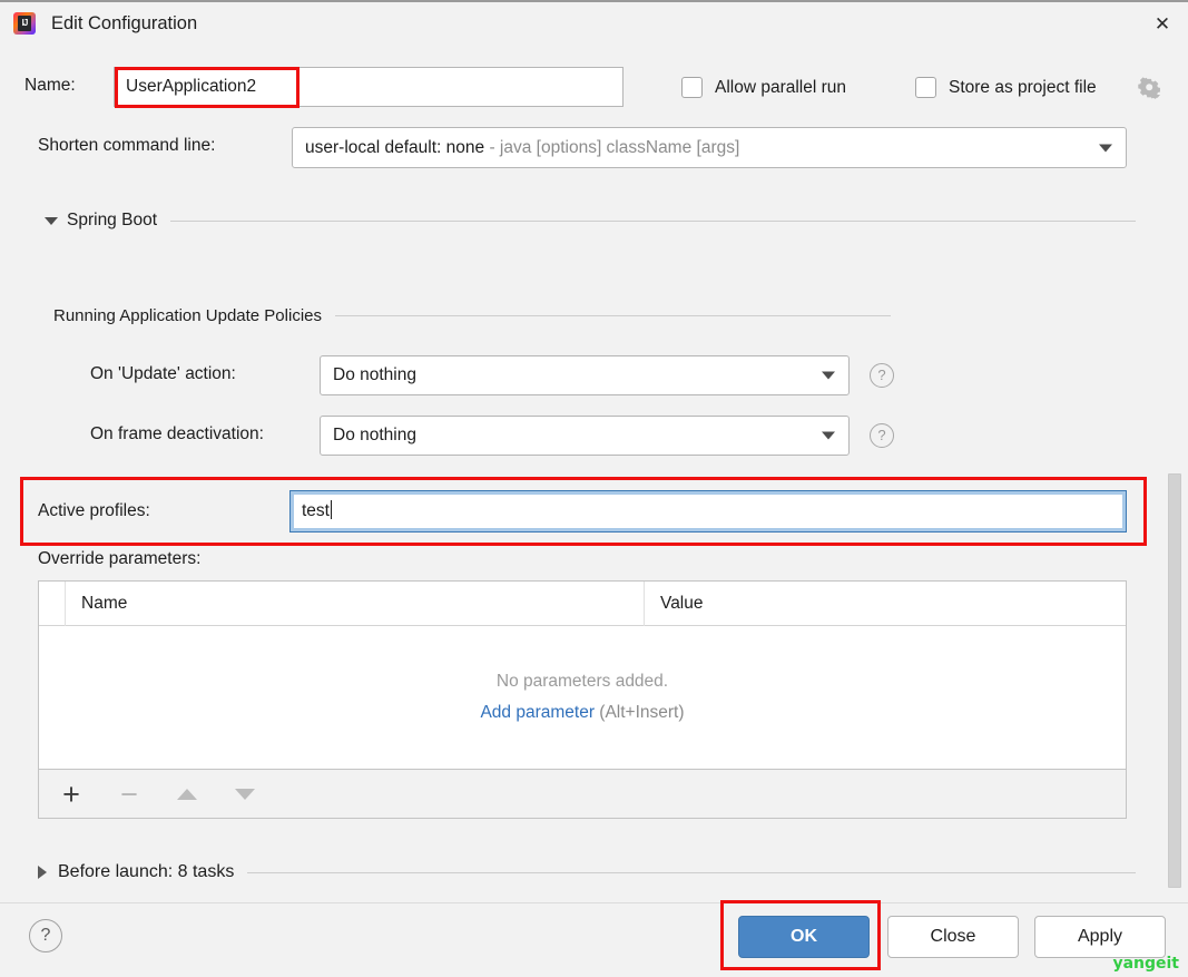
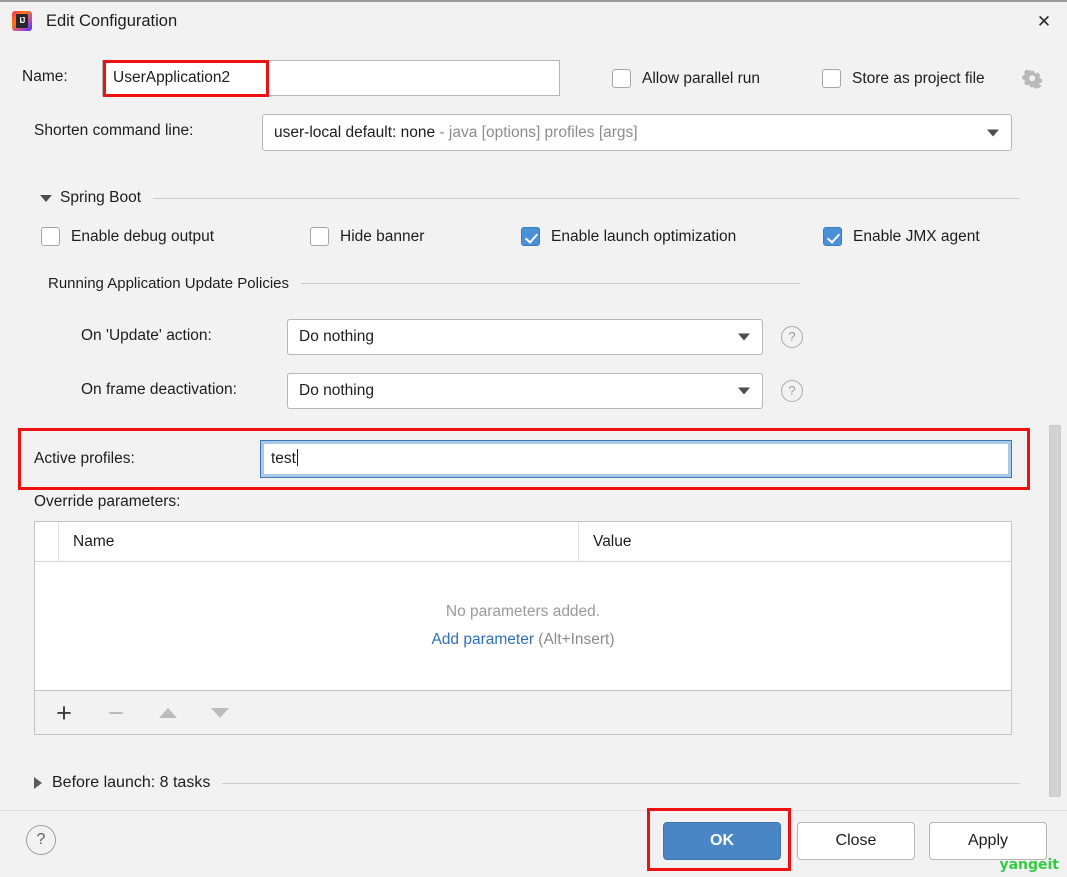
  IJ
  Edit Configuration
  ✕
  Name:
  UserApplication2
  Allow parallel run
  Store as project file
  Shorten command line:
- user-local default: none - java [options] className [args]
+ user-local default: none - java [options] profiles [args]
  Spring Boot
+ Enable debug output
+ Hide banner
+ Enable launch optimization
+ Enable JMX agent
  Running Application Update Policies
  On 'Update' action:
  Do nothing
  ?
  On frame deactivation:
  Do nothing
  ?
  Active profiles:
  test
  Override parameters:
  Name
  Value
  No parameters added.
  Add parameter (Alt+Insert)
  +
  −
  Before launch: 8 tasks
  ?
  OK
  Close
  Apply
  yangeit
